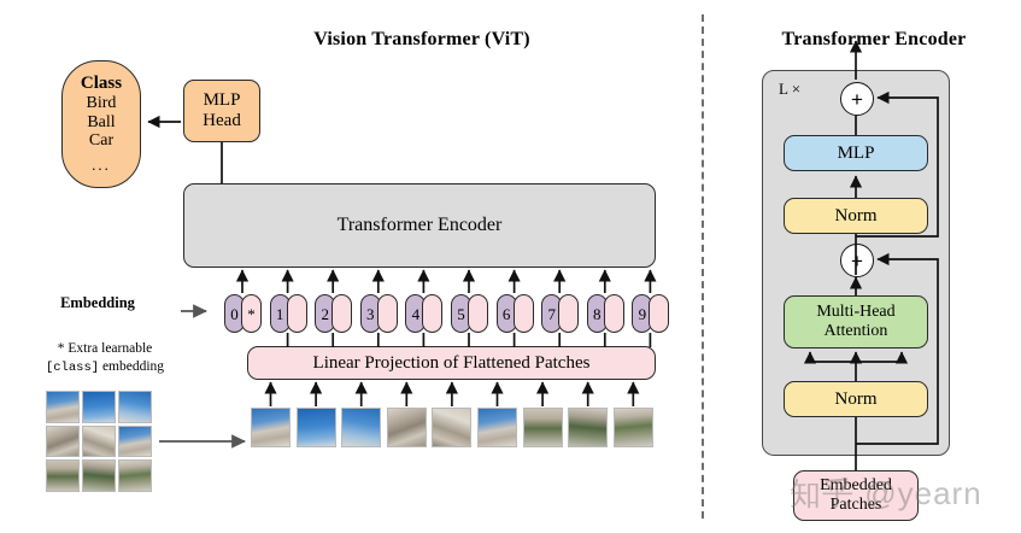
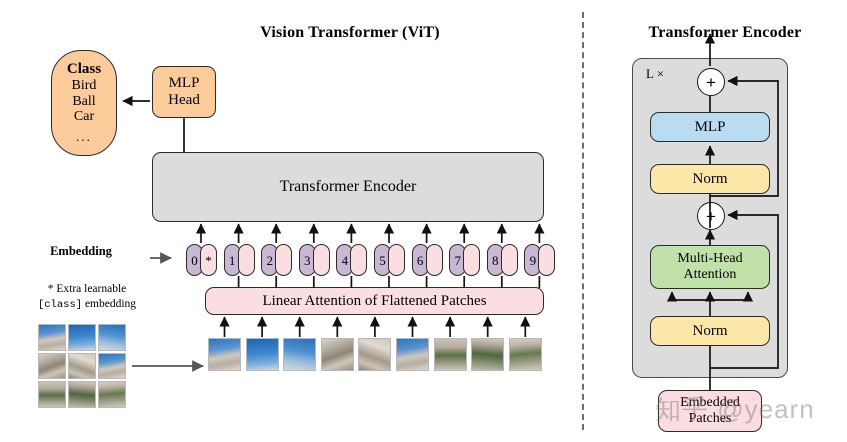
  Vision Transformer (ViT)
  Class
  Bird
  Ball
  Car
  ...
  MLP
  Head
  Transformer Encoder
- Linear Projection of Flattened Patches
+ Linear Attention of Flattened Patches
  Embedding
  * Extra learnable
  [class] embedding
  0
  *
  1
  2
  3
  4
  5
  6
  7
  8
  9
  Transformer Encoder
  L ×
  +
  +
  MLP
  Norm
  Multi-Head
  Attention
  Norm
  Embedded
  Patches
  知乎 @yearn
